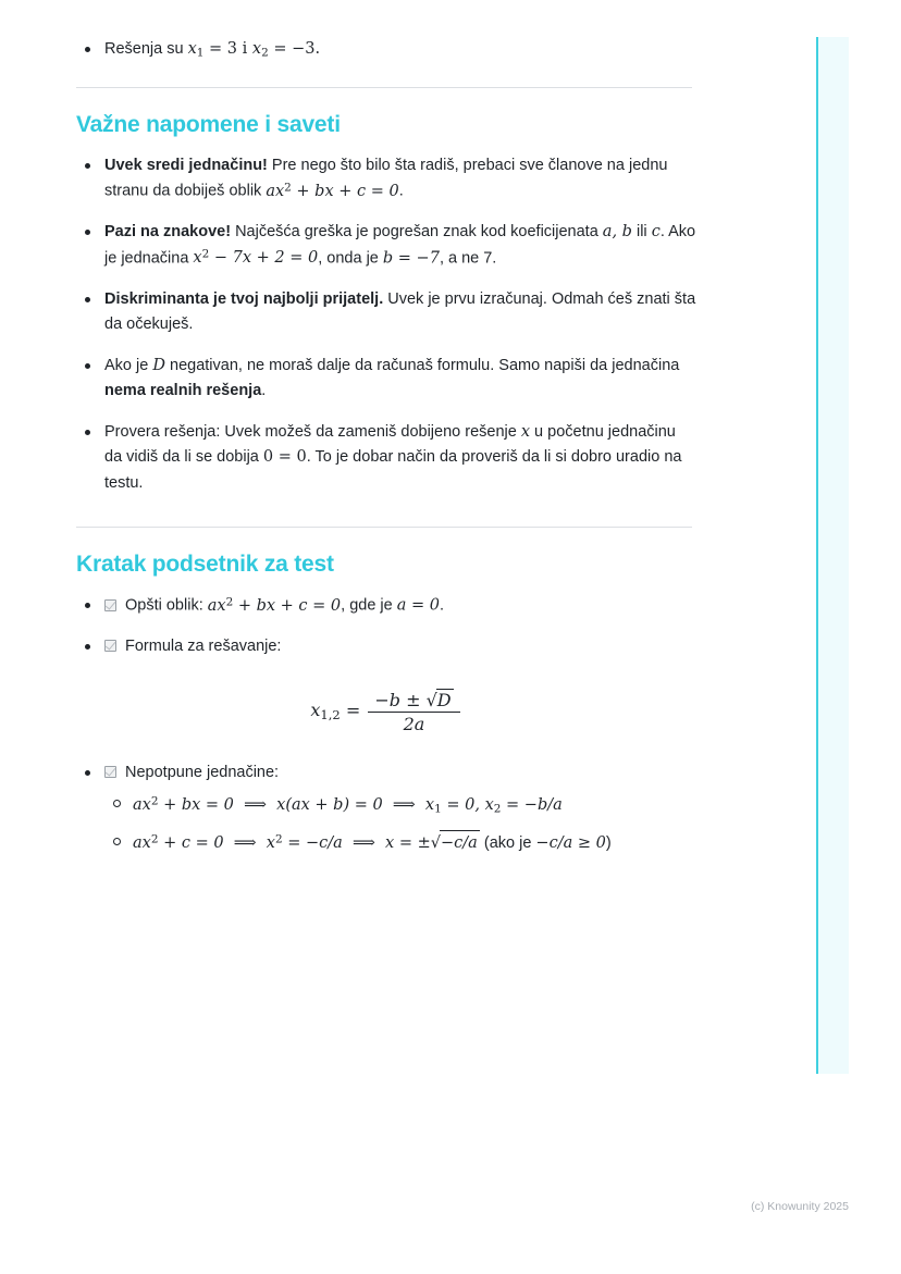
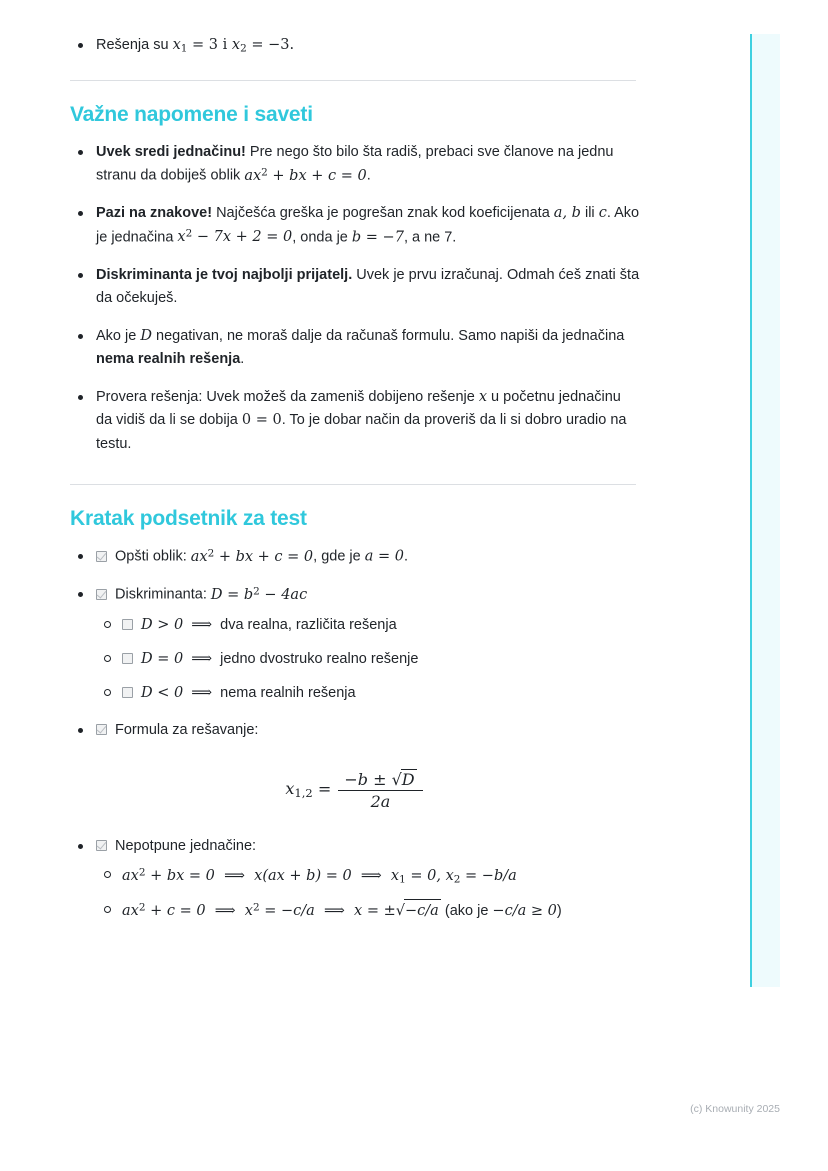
  Rešenja su x1 = 3 i x2 = −3.
  Važne napomene i saveti
  Uvek sredi jednačinu! Pre nego što bilo šta radiš, prebaci sve članove na jednu stranu da dobiješ oblik ax2 + bx + c = 0.
  Pazi na znakove! Najčešća greška je pogrešan znak kod koeficijenata a, b ili c. Ako je jednačina x2 − 7x + 2 = 0, onda je b = −7, a ne 7.
  Diskriminanta je tvoj najbolji prijatelj. Uvek je prvu izračunaj. Odmah ćeš znati šta da očekuješ.
  Ako je D negativan, ne moraš dalje da računaš formulu. Samo napiši da jednačina nema realnih rešenja.
  Provera rešenja: Uvek možeš da zameniš dobijeno rešenje x u početnu jednačinu da vidiš da li se dobija 0 = 0. To je dobar način da proveriš da li si dobro uradio na testu.
  Kratak podsetnik za test
  Opšti oblik: ax2 + bx + c = 0, gde je a = 0.
+ Diskriminanta: D = b2 − 4ac
+ D > 0 ⟹ dva realna, različita rešenja
+ D = 0 ⟹ jedno dvostruko realno rešenje
+ D < 0 ⟹ nema realnih rešenja
  Formula za rešavanje:
  x1,2 =
  −b ± √D
  2a
  Nepotpune jednačine:
  ax2 + bx = 0 ⟹ x(ax + b) = 0 ⟹ x1 = 0, x2 = −b/a
  ax2 + c = 0 ⟹ x2 = −c/a ⟹ x = ±√−c/a (ako je −c/a ≥ 0)
  (c) Knowunity 2025
